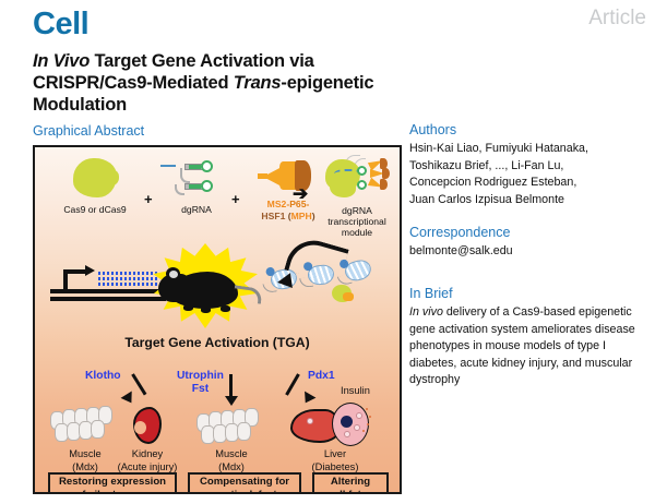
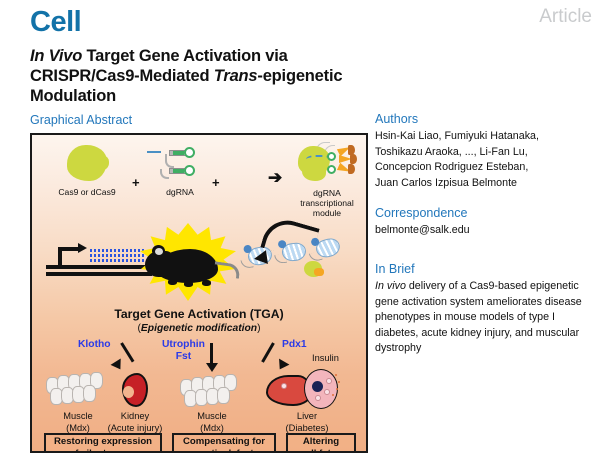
  Cell
  Article
  In Vivo Target Gene Activation via CRISPR/Cas9-Mediated Trans-epigenetic Modulation
  Graphical Abstract
  Authors
  Hsin-Kai Liao, Fumiyuki Hatanaka,
- Toshikazu Brief, ..., Li-Fan Lu,
+ Toshikazu Araoka, ..., Li-Fan Lu,
  Concepcion Rodriguez Esteban,
  Juan Carlos Izpisua Belmonte
  Correspondence
  belmonte@salk.edu
  In Brief
  In vivo delivery of a Cas9-based epigenetic gene activation system ameliorates disease phenotypes in mouse models of type I diabetes, acute kidney injury, and muscular dystrophy
  Cas9 or dCas9
  +
  dgRNA
  +
- MS2-P65-
- HSF1 (MPH)
  ➔
  dgRNA
  transcriptional
  module
  Target Gene Activation (TGA)
+ (Epigenetic modification)
  Klotho
  Utrophin
  Fst
  Pdx1
  Muscle
  (Mdx)
  Kidney
  (Acute injury)
  Muscle
  (Mdx)
  Insulin
  Liver
  (Diabetes)
  Restoring expression
  Compensating for
  Altering
